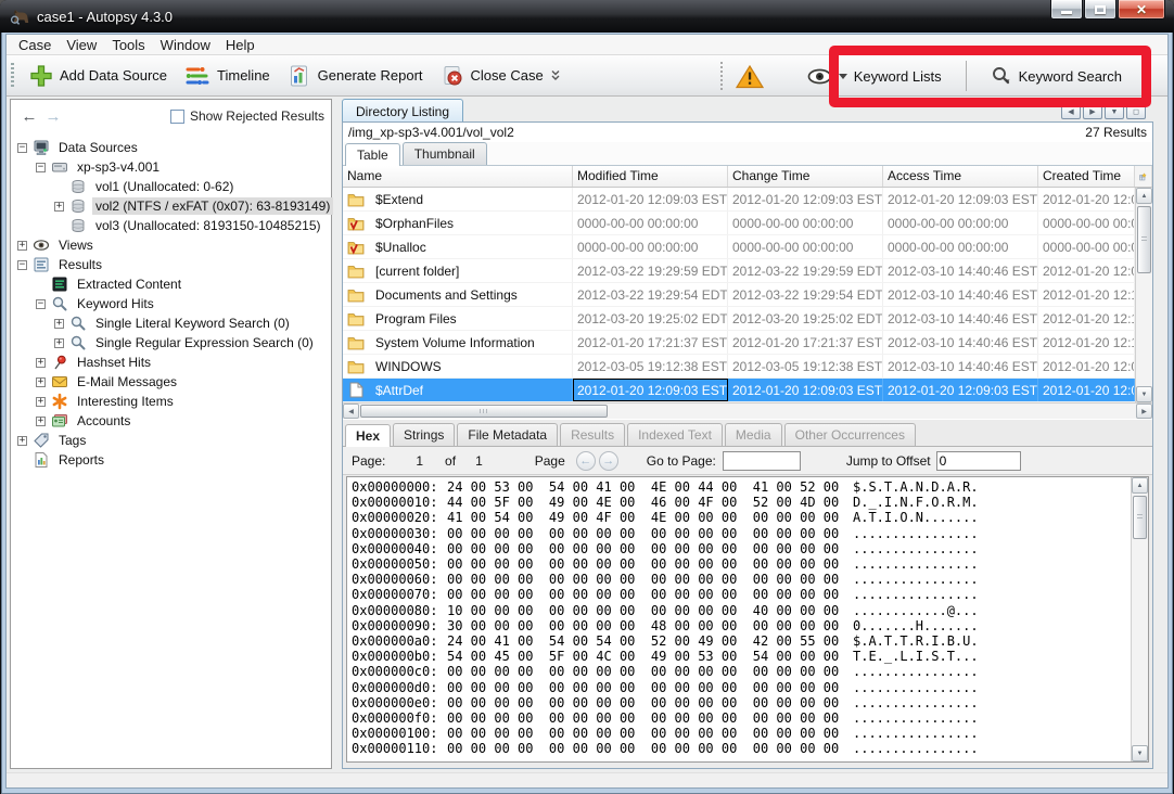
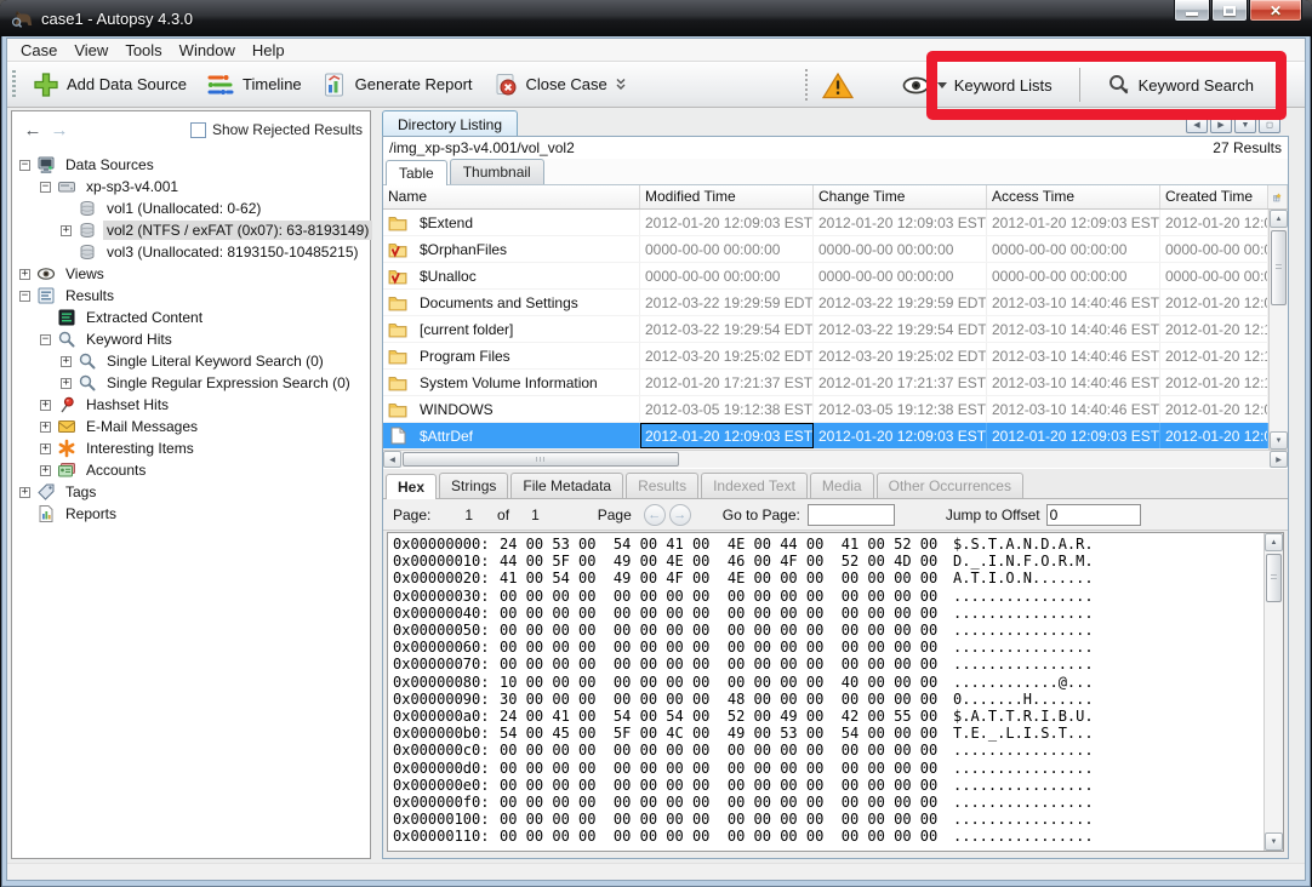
  case1 - Autopsy 4.3.0
  ✕
  Case
  View
  Tools
  Window
  Help
  Add Data Source
  Timeline
  Generate Report
  Close Case
  Keyword Lists
  Keyword Search
  ←
  →
  Show Rejected Results
  Data Sources
  xp-sp3-v4.001
  vol1 (Unallocated: 0-62)
  vol2 (NTFS / exFAT (0x07): 63-8193149)
  vol3 (Unallocated: 8193150-10485215)
  Views
  Results
  Extracted Content
  Keyword Hits
  Single Literal Keyword Search (0)
  Single Regular Expression Search (0)
  Hashset Hits
  E-Mail Messages
  Interesting Items
  Accounts
  Tags
  Reports
  Directory Listing
  /img_xp-sp3-v4.001/vol_vol2
  27 Results
  Table
  Thumbnail
  Name
  Modified Time
  Change Time
  Access Time
  Created Time
  $Extend
  2012-01-20 12:09:03 EST
  2012-01-20 12:09:03 EST
  2012-01-20 12:09:03 EST
  2012-01-20 12:
  $OrphanFiles
  0000-00-00 00:00:00
  0000-00-00 00:00:00
  0000-00-00 00:00:00
  0000-00-00 00:
  $Unalloc
  0000-00-00 00:00:00
  0000-00-00 00:00:00
  0000-00-00 00:00:00
  0000-00-00 00:
- [current folder]
+ Documents and Settings
  2012-03-22 19:29:59 EDT
  2012-03-22 19:29:59 EDT
  2012-03-10 14:40:46 EST
  2012-01-20 12:
- Documents and Settings
+ [current folder]
  2012-03-22 19:29:54 EDT
  2012-03-22 19:29:54 EDT
  2012-03-10 14:40:46 EST
  2012-01-20 12:
  Program Files
  2012-03-20 19:25:02 EDT
  2012-03-20 19:25:02 EDT
  2012-03-10 14:40:46 EST
  2012-01-20 12:
  System Volume Information
  2012-01-20 17:21:37 EST
  2012-01-20 17:21:37 EST
  2012-03-10 14:40:46 EST
  2012-01-20 12:
  WINDOWS
  2012-03-05 19:12:38 EST
  2012-03-05 19:12:38 EST
  2012-03-10 14:40:46 EST
  2012-01-20 12:
  $AttrDef
  2012-01-20 12:09:03 EST
  2012-01-20 12:09:03 EST
  2012-01-20 12:09:03 EST
  2012-01-20 12:
  Hex
  Strings
  File Metadata
  Results
  Indexed Text
  Media
  Other Occurrences
  Page:
  1
  of
  1
  Page
  ←
  →
  Go to Page:
  Jump to Offset
  0
  0x00000000:
  24 00 53 00 54 00 41 00 4E 00 44 00 41 00 52 00
  $.S.T.A.N.D.A.R.
  0x00000010:
  44 00 5F 00 49 00 4E 00 46 00 4F 00 52 00 4D 00
  D._.I.N.F.O.R.M.
  0x00000020:
  41 00 54 00 49 00 4F 00 4E 00 00 00 00 00 00 00
  A.T.I.O.N.......
  0x00000030:
  00 00 00 00 00 00 00 00 00 00 00 00 00 00 00 00
  ................
  0x00000040:
  00 00 00 00 00 00 00 00 00 00 00 00 00 00 00 00
  ................
  0x00000050:
  00 00 00 00 00 00 00 00 00 00 00 00 00 00 00 00
  ................
  0x00000060:
  00 00 00 00 00 00 00 00 00 00 00 00 00 00 00 00
  ................
  0x00000070:
  00 00 00 00 00 00 00 00 00 00 00 00 00 00 00 00
  ................
  0x00000080:
  10 00 00 00 00 00 00 00 00 00 00 00 40 00 00 00
  ............@...
  0x00000090:
  30 00 00 00 00 00 00 00 48 00 00 00 00 00 00 00
  0.......H.......
  0x000000a0:
  24 00 41 00 54 00 54 00 52 00 49 00 42 00 55 00
  $.A.T.T.R.I.B.U.
  0x000000b0:
  54 00 45 00 5F 00 4C 00 49 00 53 00 54 00 00 00
  T.E._.L.I.S.T...
  0x000000c0:
  00 00 00 00 00 00 00 00 00 00 00 00 00 00 00 00
  ................
  0x000000d0:
  00 00 00 00 00 00 00 00 00 00 00 00 00 00 00 00
  ................
  0x000000e0:
  00 00 00 00 00 00 00 00 00 00 00 00 00 00 00 00
  ................
  0x000000f0:
  00 00 00 00 00 00 00 00 00 00 00 00 00 00 00 00
  ................
  0x00000100:
  00 00 00 00 00 00 00 00 00 00 00 00 00 00 00 00
  ................
  0x00000110:
  00 00 00 00 00 00 00 00 00 00 00 00 00 00 00 00
  ................
